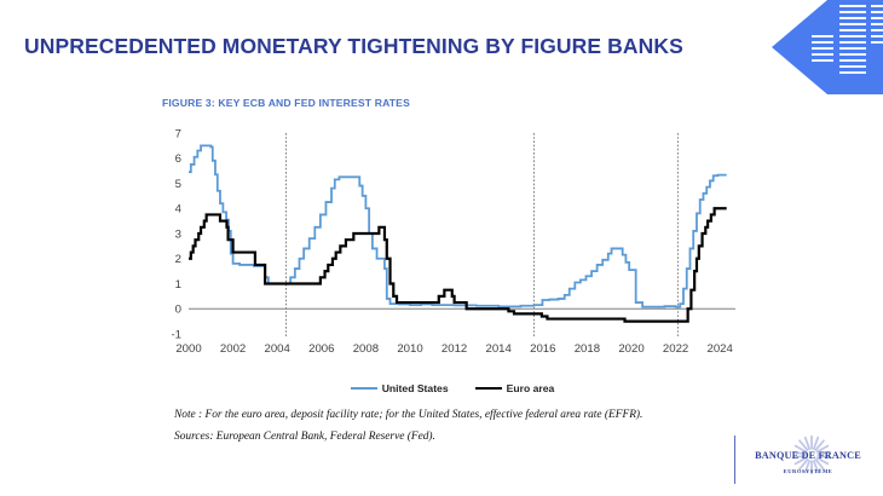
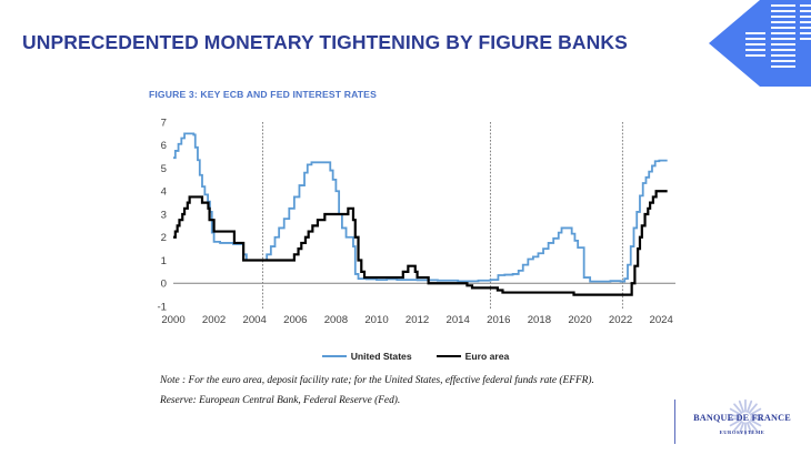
  UNPRECEDENTED MONETARY TIGHTENING BY FIGURE BANKS
  FIGURE 3: KEY ECB AND FED INTEREST RATES
  -1
  0
  1
  2
  3
  4
  5
  6
  7
  2000
  2002
  2004
  2006
  2008
  2010
  2012
  2014
  2016
  2018
  2020
  2022
  2024
  United States
  Euro area
- Note : For the euro area, deposit facility rate; for the United States, effective federal area rate (EFFR).
+ Note : For the euro area, deposit facility rate; for the United States, effective federal funds rate (EFFR).
- Sources: European Central Bank, Federal Reserve (Fed).
+ Reserve: European Central Bank, Federal Reserve (Fed).
  BANQUE DE FRANCE
